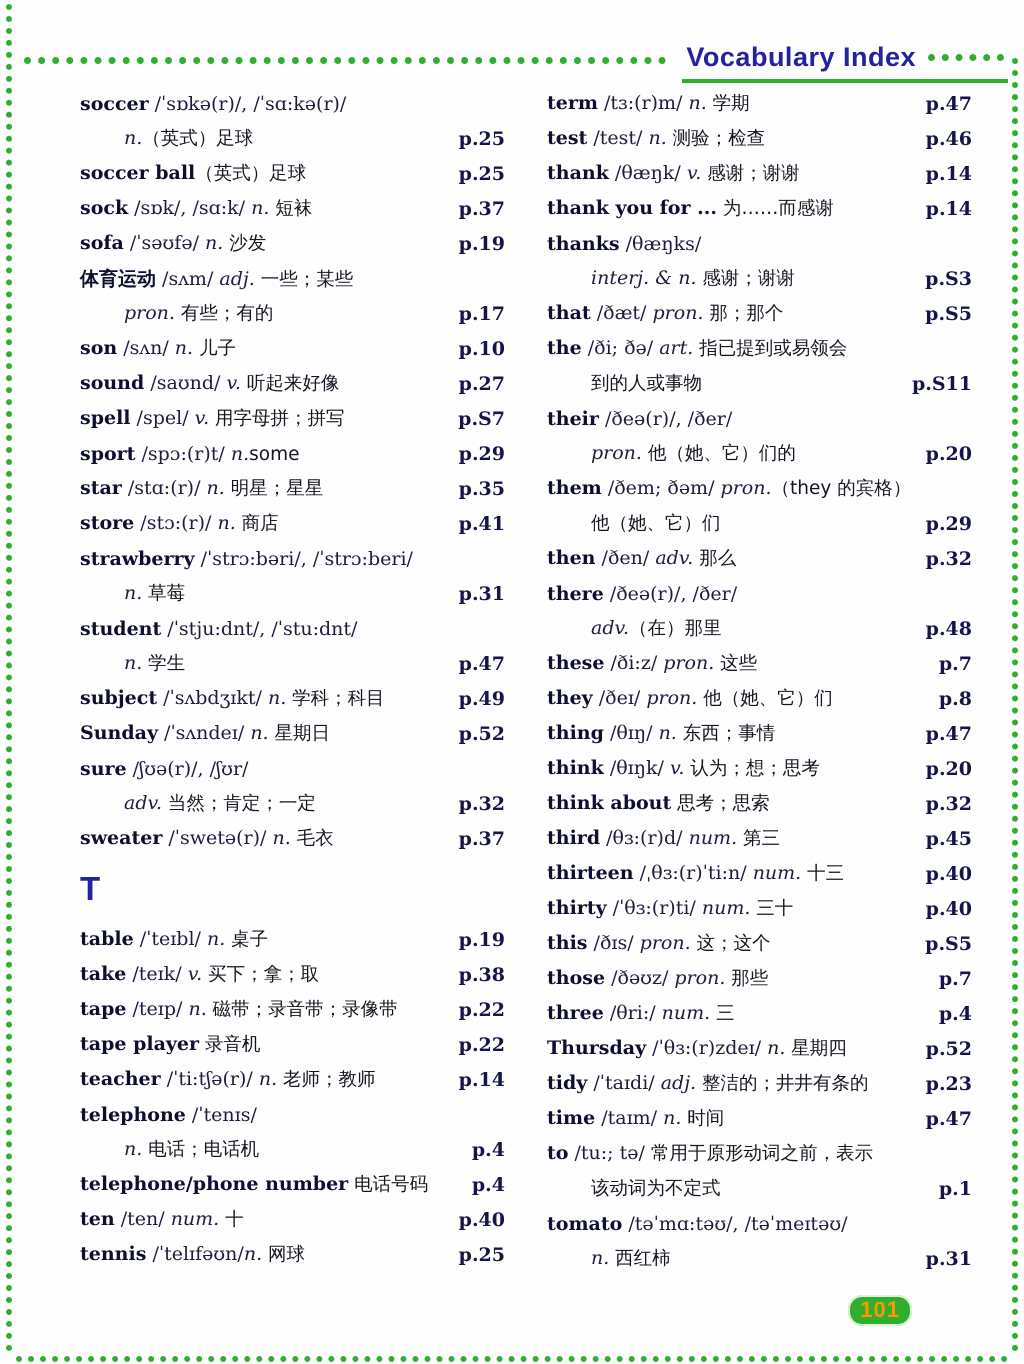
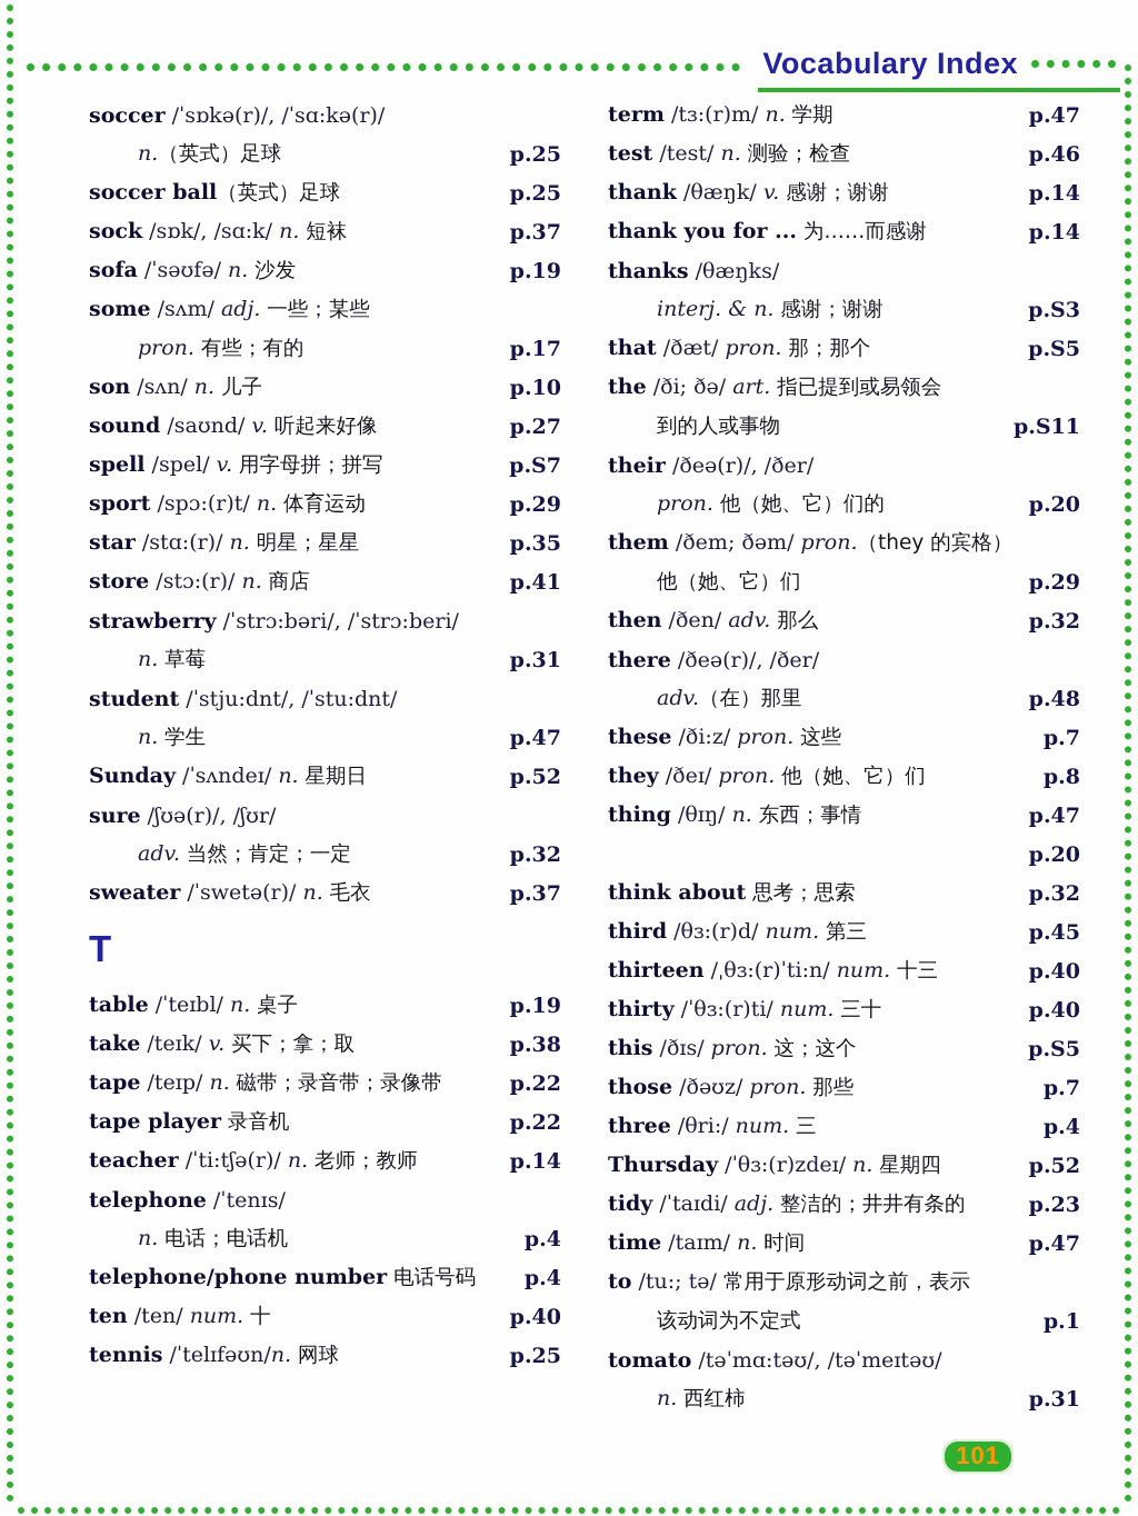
  Vocabulary Index
  soccer /ˈsɒkə(r)/, /ˈsɑ:kə(r)/
  n.（英式）足球
  p.25
  soccer ball（英式）足球
  p.25
  sock /sɒk/, /sɑ:k/ n. 短袜
  p.37
  sofa /ˈsəʊfə/ n. 沙发
  p.19
- 体育运动 /sʌm/ adj. 一些；某些
+ some /sʌm/ adj. 一些；某些
  pron. 有些；有的
  p.17
  son /sʌn/ n. 儿子
  p.10
  sound /saʊnd/ v. 听起来好像
  p.27
  spell /spel/ v. 用字母拼；拼写
  p.S7
- sport /spɔ:(r)t/ n.some
+ sport /spɔ:(r)t/ n. 体育运动
  p.29
  star /stɑ:(r)/ n. 明星；星星
  p.35
  store /stɔ:(r)/ n. 商店
  p.41
  strawberry /ˈstrɔ:bəri/, /ˈstrɔ:beri/
  n. 草莓
  p.31
  student /ˈstju:dnt/, /ˈstu:dnt/
  n. 学生
  p.47
- subject /ˈsʌbdʒɪkt/ n. 学科；科目
- p.49
  Sunday /ˈsʌndeɪ/ n. 星期日
  p.52
  sure /ʃʊə(r)/, /ʃʊr/
  adv. 当然；肯定；一定
  p.32
  sweater /ˈswetə(r)/ n. 毛衣
  p.37
  T
  table /ˈteɪbl/ n. 桌子
  p.19
  take /teɪk/ v. 买下；拿；取
  p.38
  tape /teɪp/ n. 磁带；录音带；录像带
  p.22
  tape player 录音机
  p.22
  teacher /ˈti:tʃə(r)/ n. 老师；教师
  p.14
  telephone /ˈtenɪs/
  n. 电话；电话机
  p.4
  telephone/phone number 电话号码
  p.4
  ten /ten/ num. 十
  p.40
  tennis /ˈtelɪfəʊn/n. 网球
  p.25
  term /tɜ:(r)m/ n. 学期
  p.47
  test /test/ n. 测验；检查
  p.46
  thank /θæŋk/ v. 感谢；谢谢
  p.14
  thank you for ... 为……而感谢
  p.14
  thanks /θæŋks/
  interj. & n. 感谢；谢谢
  p.S3
  that /ðæt/ pron. 那；那个
  p.S5
  the /ði; ðə/ art. 指已提到或易领会
  到的人或事物
  p.S11
  their /ðeə(r)/, /ðer/
  pron. 他（她、它）们的
  p.20
  them /ðem; ðəm/ pron.（they 的宾格）
  他（她、它）们
  p.29
  then /ðen/ adv. 那么
  p.32
  there /ðeə(r)/, /ðer/
  adv.（在）那里
  p.48
  these /ði:z/ pron. 这些
  p.7
  they /ðeɪ/ pron. 他（她、它）们
  p.8
  thing /θɪŋ/ n. 东西；事情
  p.47
- think /θɪŋk/ v. 认为；想；思考
  p.20
  think about 思考；思索
  p.32
  third /θɜ:(r)d/ num. 第三
  p.45
  thirteen /ˌθɜ:(r)ˈti:n/ num. 十三
  p.40
  thirty /ˈθɜ:(r)ti/ num. 三十
  p.40
  this /ðɪs/ pron. 这；这个
  p.S5
  those /ðəʊz/ pron. 那些
  p.7
  three /θri:/ num. 三
  p.4
  Thursday /ˈθɜ:(r)zdeɪ/ n. 星期四
  p.52
  tidy /ˈtaɪdi/ adj. 整洁的；井井有条的
  p.23
  time /taɪm/ n. 时间
  p.47
  to /tu:; tə/ 常用于原形动词之前，表示
  该动词为不定式
  p.1
  tomato /təˈmɑ:təʊ/, /təˈmeɪtəʊ/
  n. 西红柿
  p.31
  101
